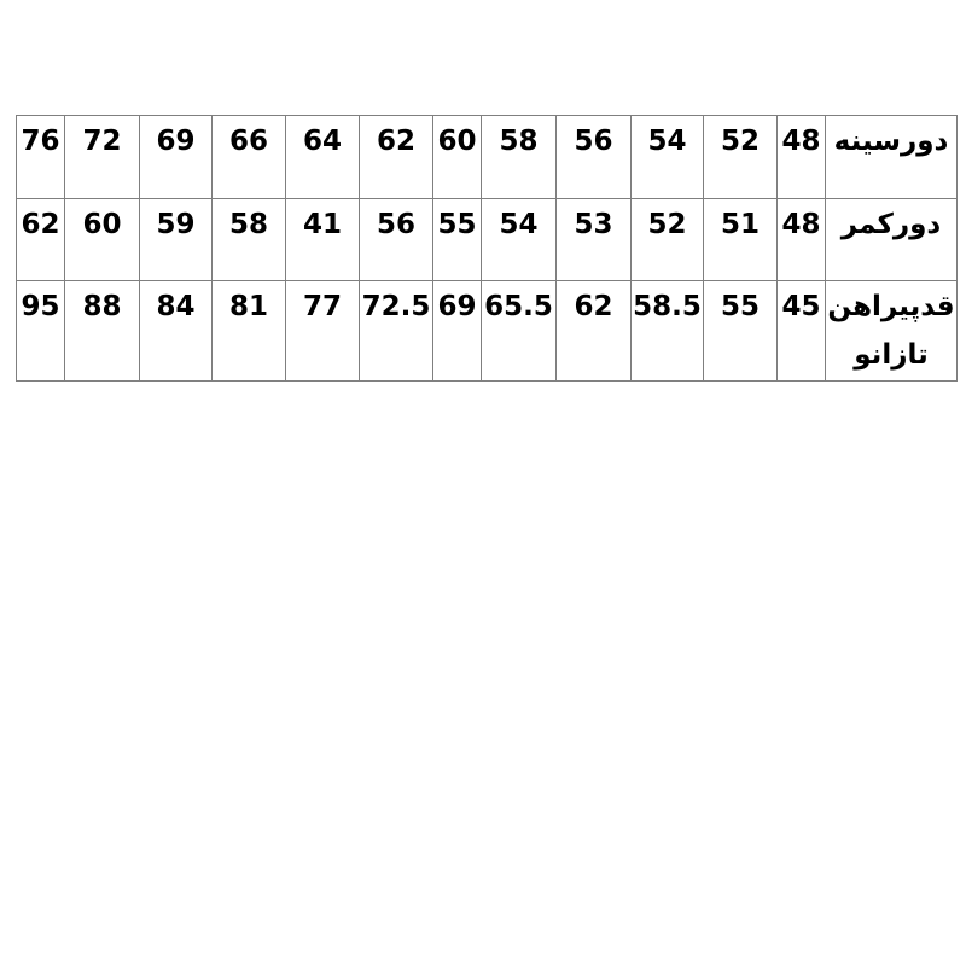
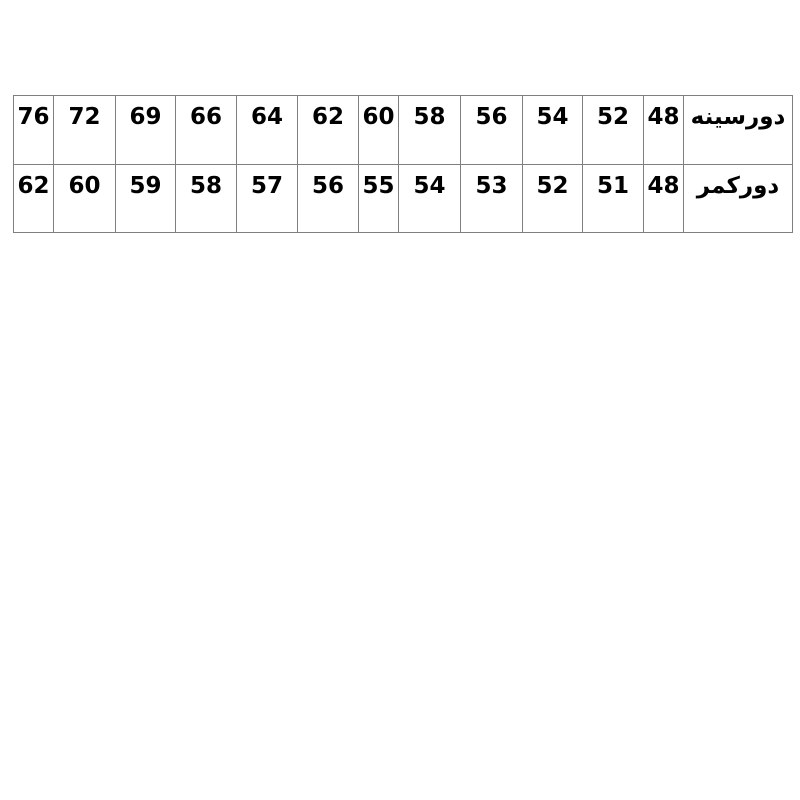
  دورسینه	48	52	54	56	58	60	62	64	66	69	72	76
- دورکمر	48	51	52	53	54	55	56	41	58	59	60	62
+ دورکمر	48	51	52	53	54	55	56	57	58	59	60	62
- قدپیراهن تازانو	45	55	58.5	62	65.5	69	72.5	77	81	84	88	95
